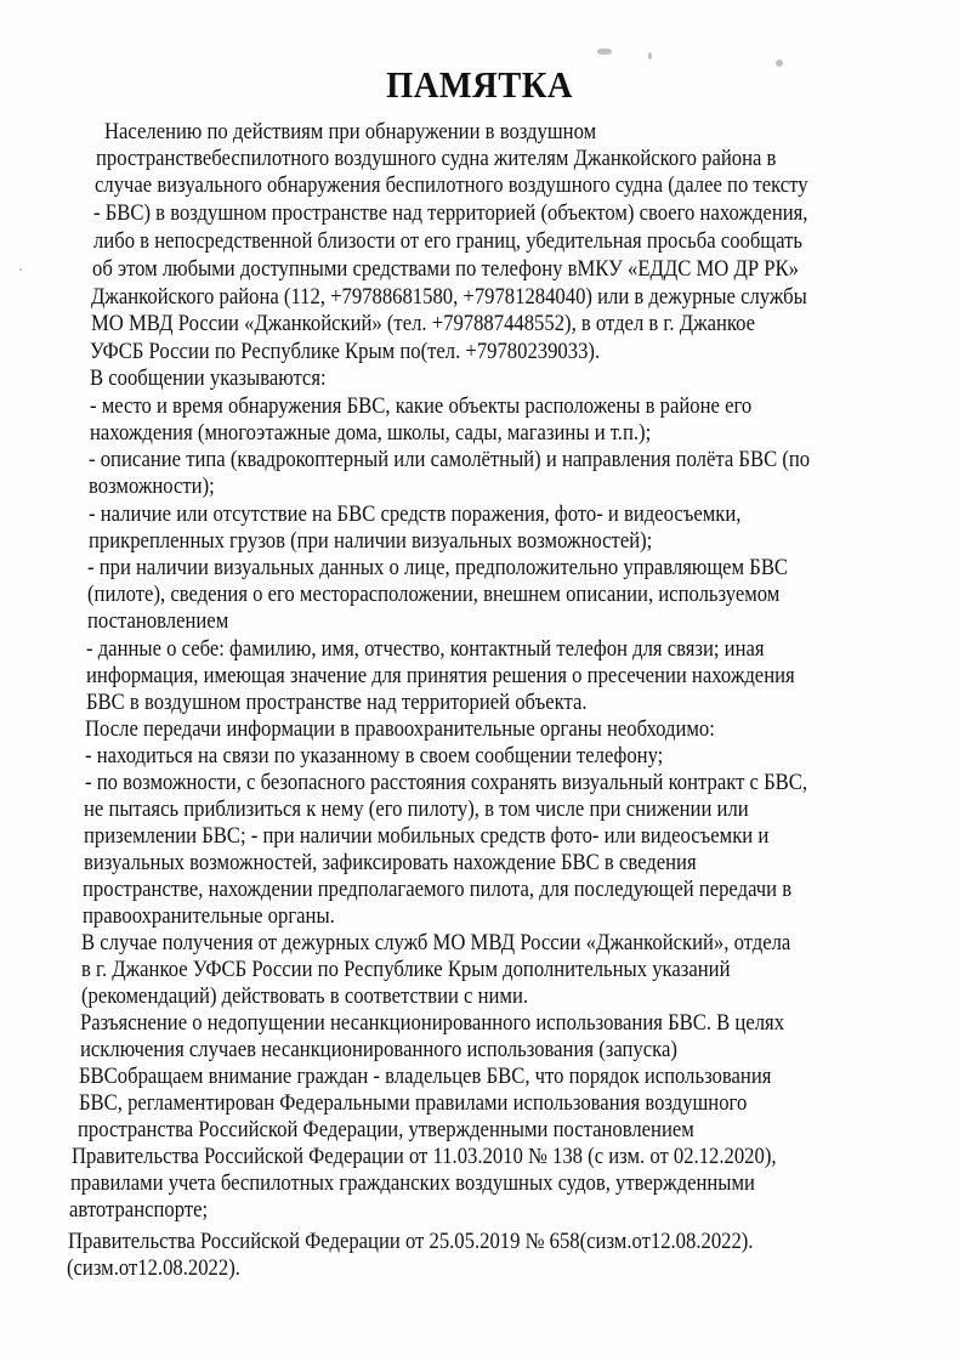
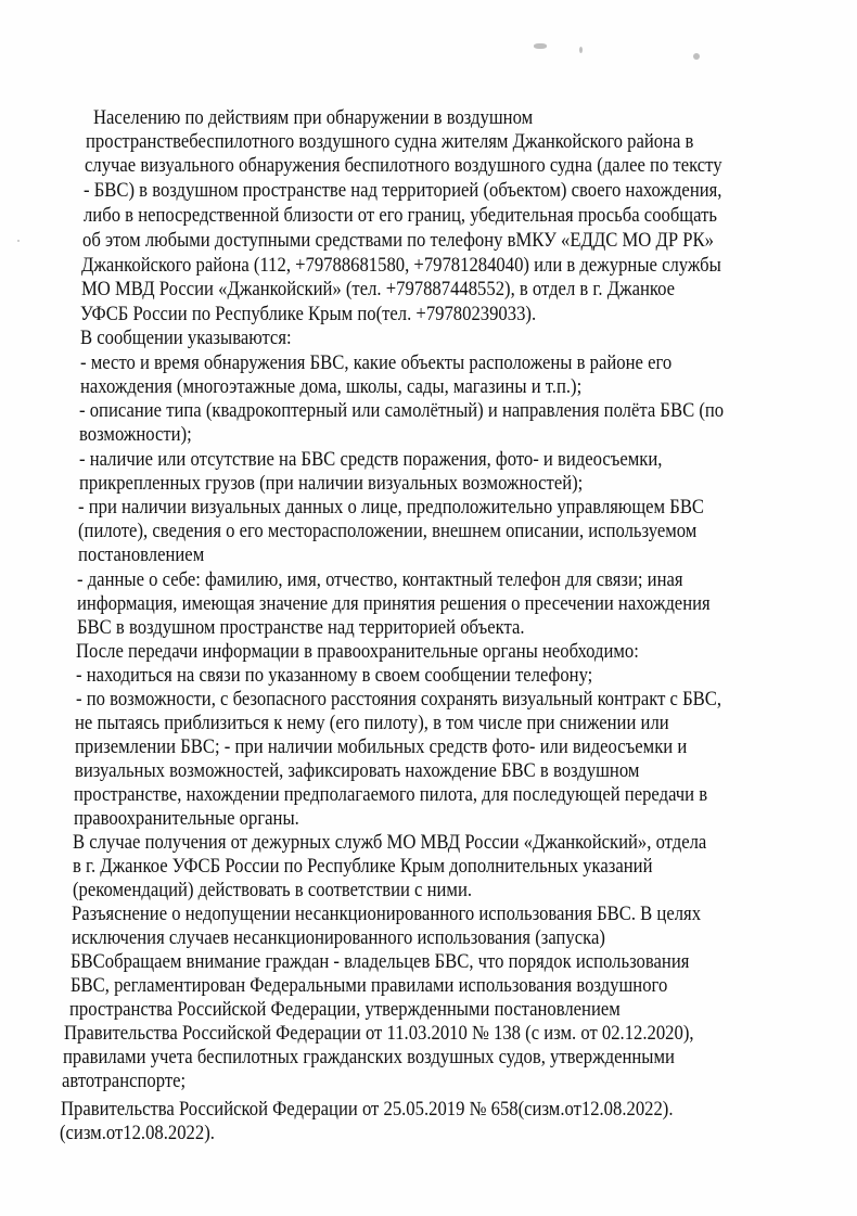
- ПАМЯТКА
  Населению по действиям при обнаружении в воздушном
  пространствебеспилотного воздушного судна жителям Джанкойского района в
  случае визуального обнаружения беспилотного воздушного судна (далее по тексту
  - БВС) в воздушном пространстве над территорией (объектом) своего нахождения,
  либо в непосредственной близости от его границ, убедительная просьба сообщать
  об этом любыми доступными средствами по телефону вМКУ «ЕДДС МО ДР РК»
  Джанкойского района (112, +79788681580, +79781284040) или в дежурные службы
  МО МВД России «Джанкойский» (тел. +797887448552), в отдел в г. Джанкое
  УФСБ России по Республике Крым по(тел. +79780239033).
  В сообщении указываются:
  - место и время обнаружения БВС, какие объекты расположены в районе его
  нахождения (многоэтажные дома, школы, сады, магазины и т.п.);
  - описание типа (квадрокоптерный или самолётный) и направления полёта БВС (по
  возможности);
  - наличие или отсутствие на БВС средств поражения, фото- и видеосъемки,
  прикрепленных грузов (при наличии визуальных возможностей);
  - при наличии визуальных данных о лице, предположительно управляющем БВС
  (пилоте), сведения о его месторасположении, внешнем описании, используемом
  постановлением
  - данные о себе: фамилию, имя, отчество, контактный телефон для связи; иная
  информация, имеющая значение для принятия решения о пресечении нахождения
  БВС в воздушном пространстве над территорией объекта.
  После передачи информации в правоохранительные органы необходимо:
  - находиться на связи по указанному в своем сообщении телефону;
  - по возможности, с безопасного расстояния сохранять визуальный контракт с БВС,
  не пытаясь приблизиться к нему (его пилоту), в том числе при снижении или
  приземлении БВС; - при наличии мобильных средств фото- или видеосъемки и
- визуальных возможностей, зафиксировать нахождение БВС в сведения
+ визуальных возможностей, зафиксировать нахождение БВС в воздушном
  пространстве, нахождении предполагаемого пилота, для последующей передачи в
  правоохранительные органы.
  В случае получения от дежурных служб МО МВД России «Джанкойский», отдела
  в г. Джанкое УФСБ России по Республике Крым дополнительных указаний
  (рекомендаций) действовать в соответствии с ними.
  Разъяснение о недопущении несанкционированного использования БВС. В целях
  исключения случаев несанкционированного использования (запуска)
  БВСобращаем внимание граждан - владельцев БВС, что порядок использования
  БВС, регламентирован Федеральными правилами использования воздушного
  пространства Российской Федерации, утвержденными постановлением
  Правительства Российской Федерации от 11.03.2010 № 138 (с изм. от 02.12.2020),
  правилами учета беспилотных гражданских воздушных судов, утвержденными
  автотранспорте;
  Правительства Российской Федерации от 25.05.2019 № 658(сизм.от12.08.2022).
  (сизм.от12.08.2022).
